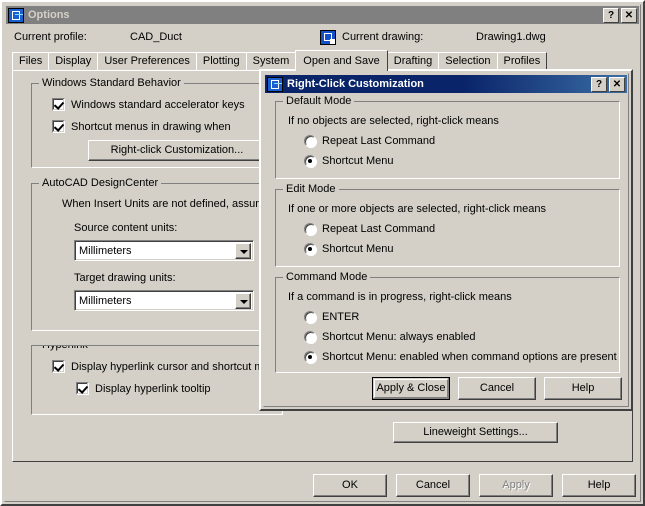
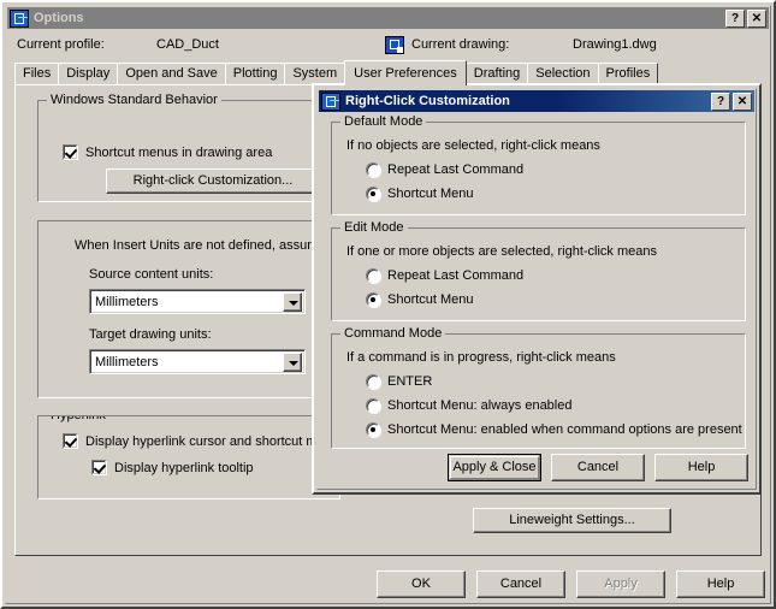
  Options
  ?
  ✕
  Current profile:
  CAD_Duct
  Current drawing:
  Drawing1.dwg
  Files
  Display
- User Preferences
+ Open and Save
  Plotting
  System
- Open and Save
+ User Preferences
  Drafting
  Selection
  Profiles
  Windows Standard Behavior
- Windows standard accelerator keys
- Shortcut menus in drawing when
+ Shortcut menus in drawing area
  Right-click Customization...
- AutoCAD DesignCenter
  When Insert Units are not defined, assu
  Source content units:
  Millimeters
  Target drawing units:
  Millimeters
  Display hyperlink cursor and shortcut
  Display hyperlink tooltip
  Lineweight Settings...
  OK
  Cancel
  Apply
  Help
  Right-Click Customization
  ?
  ✕
  Default Mode
  If no objects are selected, right-click means
  Repeat Last Command
  Shortcut Menu
  Edit Mode
  If one or more objects are selected, right-click means
  Repeat Last Command
  Shortcut Menu
  Command Mode
  If a command is in progress, right-click means
  ENTER
  Shortcut Menu: always enabled
  Shortcut Menu: enabled when command options are present
  Apply & Close
  Cancel
  Help
